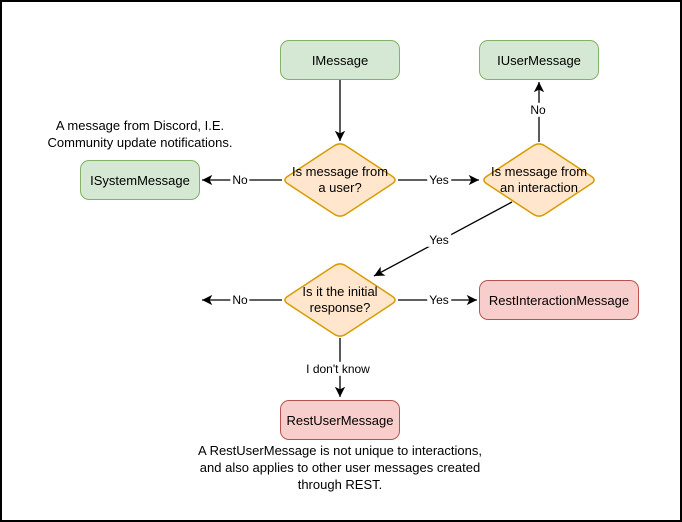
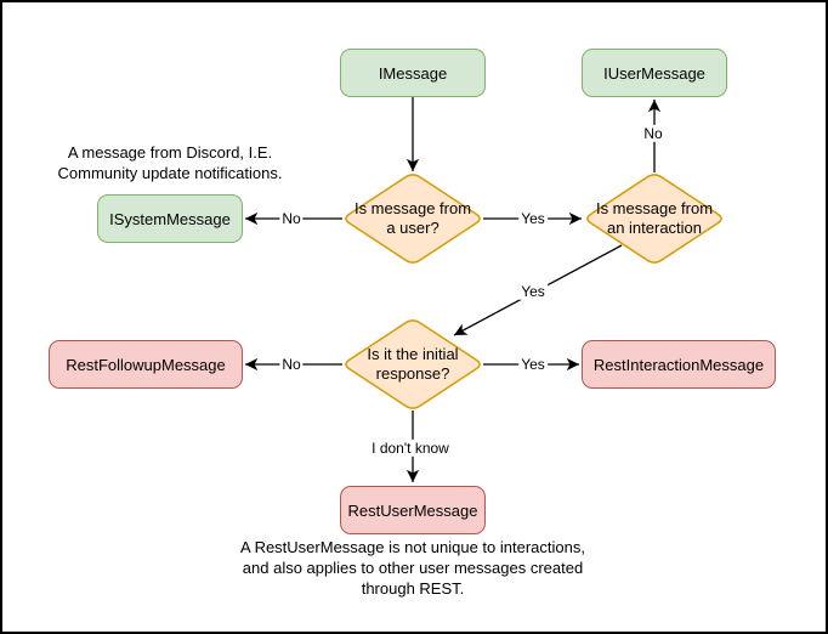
  IMessage
  IUserMessage
  ISystemMessage
+ RestFollowupMessage
  RestInteractionMessage
  RestUserMessage
  Is message from
  a user?
  Is message from
  an interaction
  Is it the initial
  response?
  No
  Yes
  No
  Yes
  No
  Yes
  I don't know
  A message from Discord, I.E.
  Community update notifications.
  A RestUserMessage is not unique to interactions,
  and also applies to other user messages created
  through REST.
